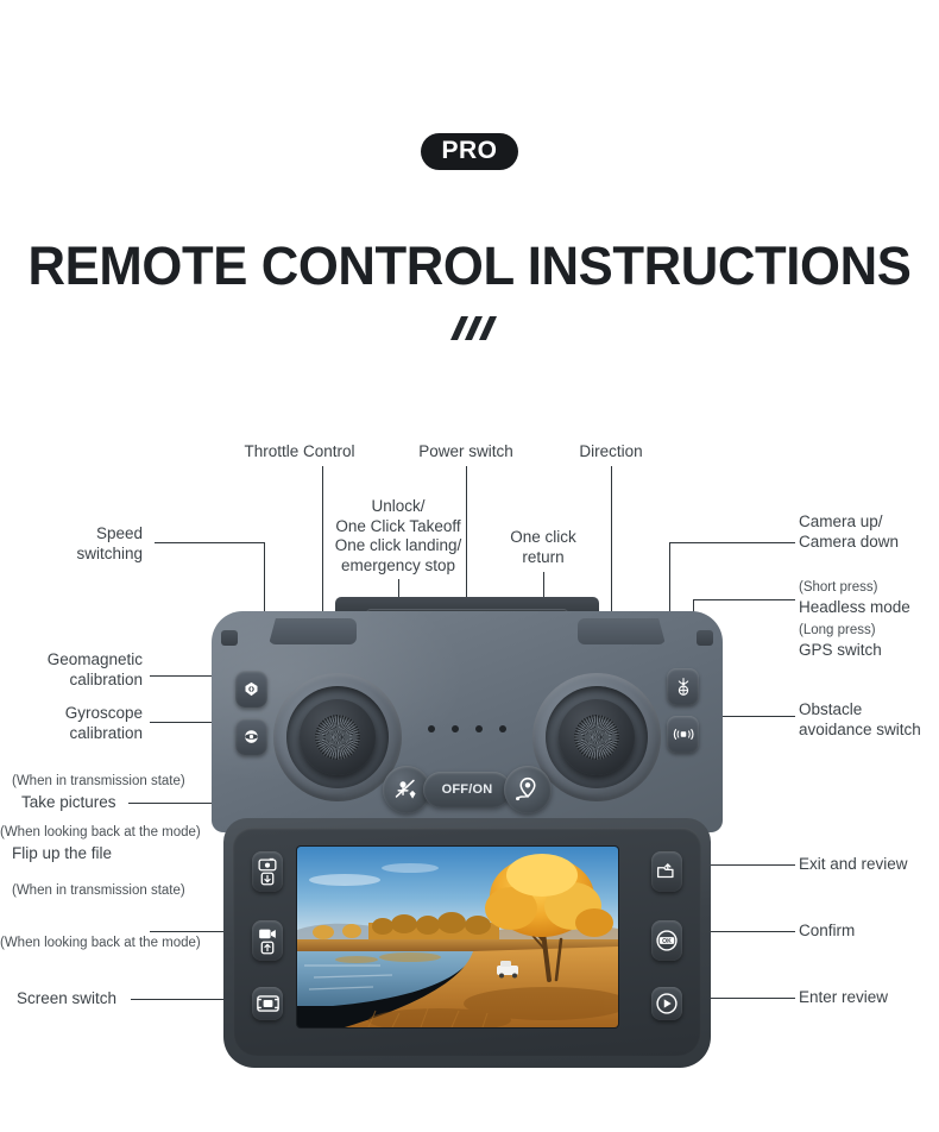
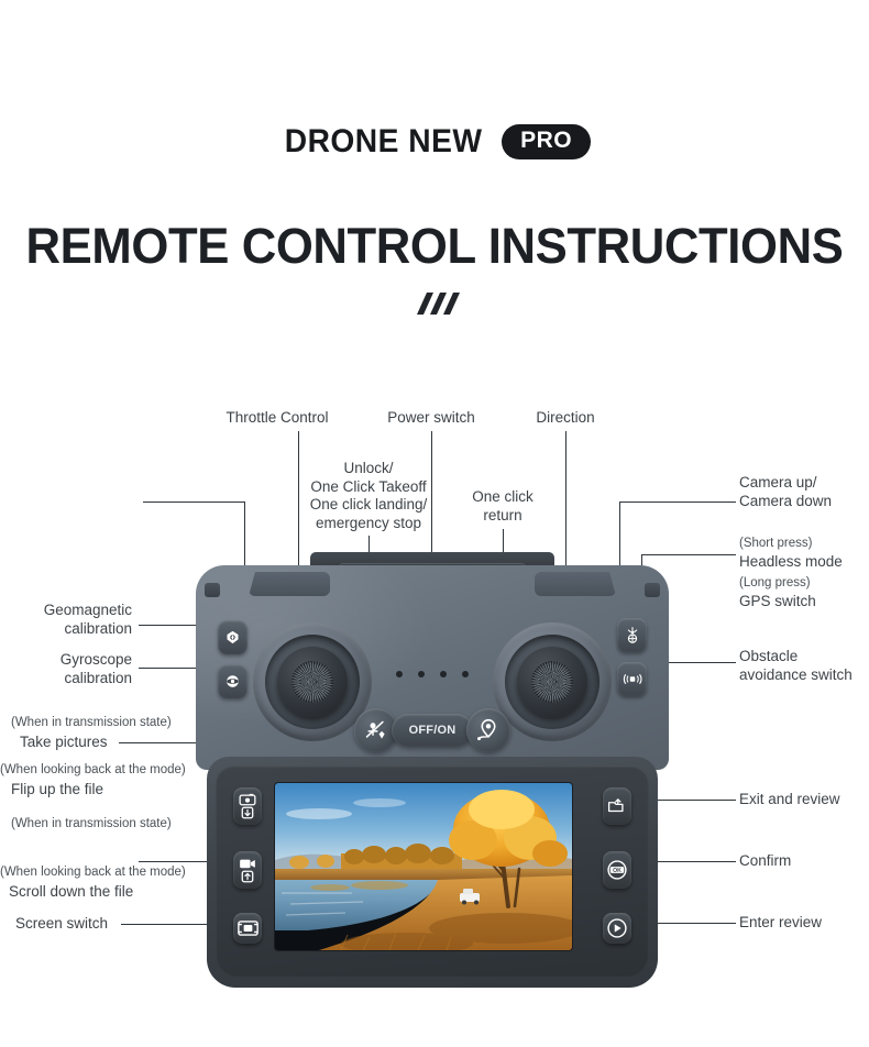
+ DRONE NEW
  PRO
  REMOTE CONTROL INSTRUCTIONS
  Throttle Control
  Power switch
  Direction
  Unlock/
  One Click Takeoff
  One click landing/
  emergency stop
  One click
  return
- Speed
- switching
  Geomagnetic
  calibration
  Gyroscope
  calibration
  (When in transmission state)
  Take pictures
  (When looking back at the mode)
  Flip up the file
  (When in transmission state)
  (When looking back at the mode)
+ Scroll down the file
  Screen switch
  Camera up/
  Camera down
  (Short press)
  Headless mode
  (Long press)
  GPS switch
  Obstacle
  avoidance switch
  Exit and review
  Confirm
  Enter review
  OFF/ON
